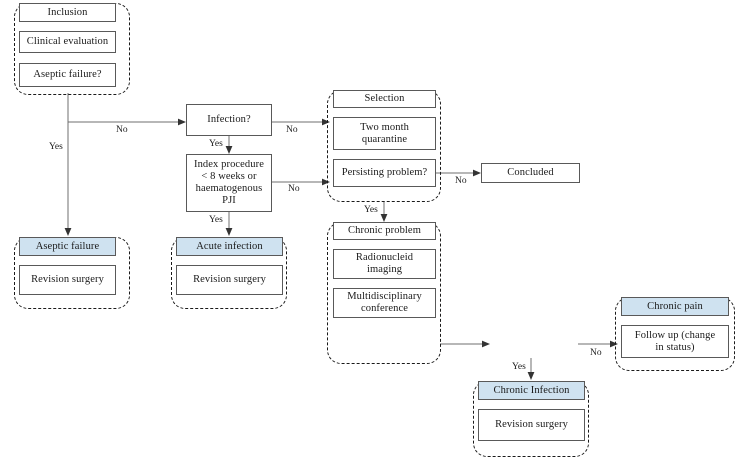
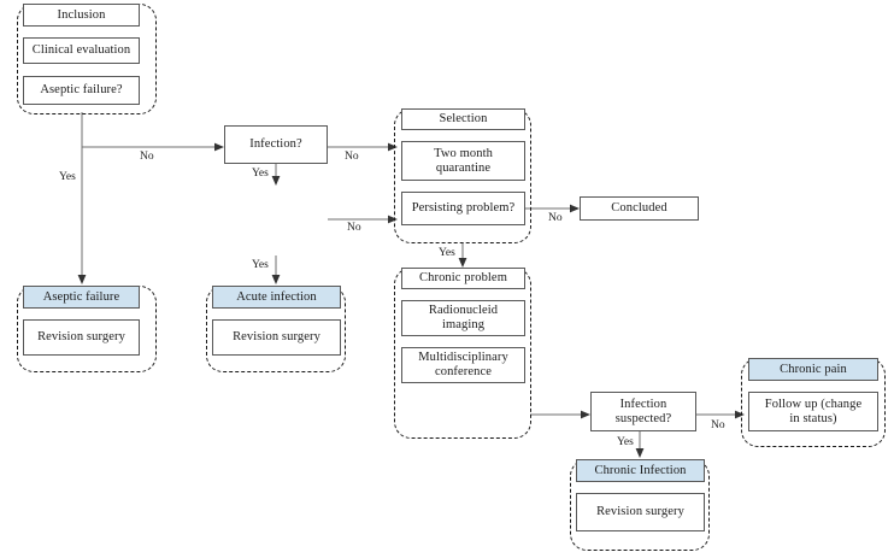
  Inclusion
  Clinical evaluation
  Aseptic failure?
  Infection?
- Index procedure
- < 8 weeks or
- haematogenous
- PJI
  Aseptic failure
  Revision surgery
  Acute infection
  Revision surgery
  Selection
  Two month
  quarantine
  Persisting problem?
  Concluded
  Chronic problem
  Radionucleid
  imaging
  Multidisciplinary
  conference
+ Infection
+ suspected?
  Chronic Infection
  Revision surgery
  Chronic pain
  Follow up (change
  in status)
  No
  Yes
  No
  Yes
  No
  Yes
  No
  Yes
  No
  Yes
